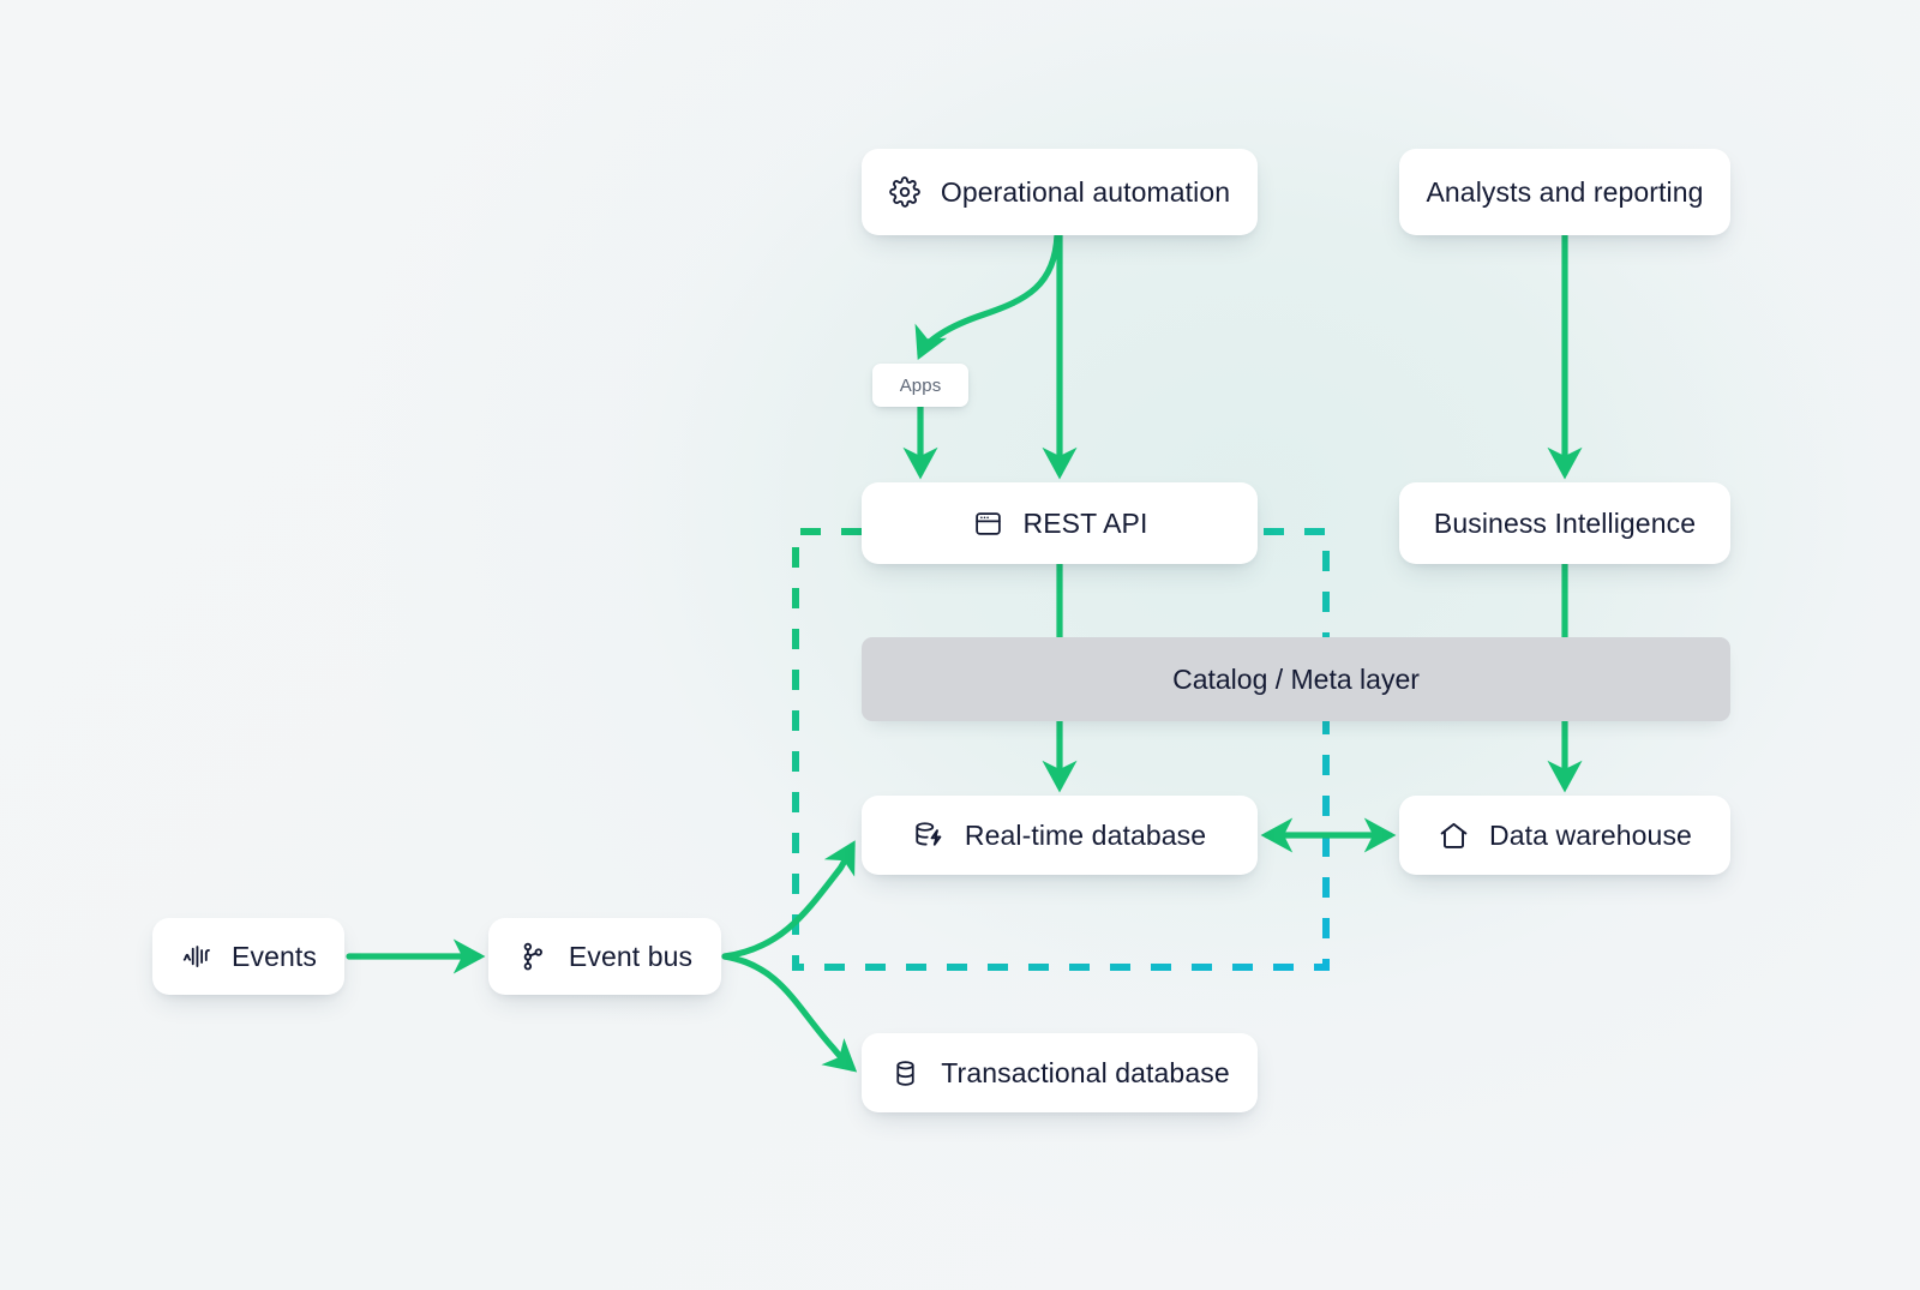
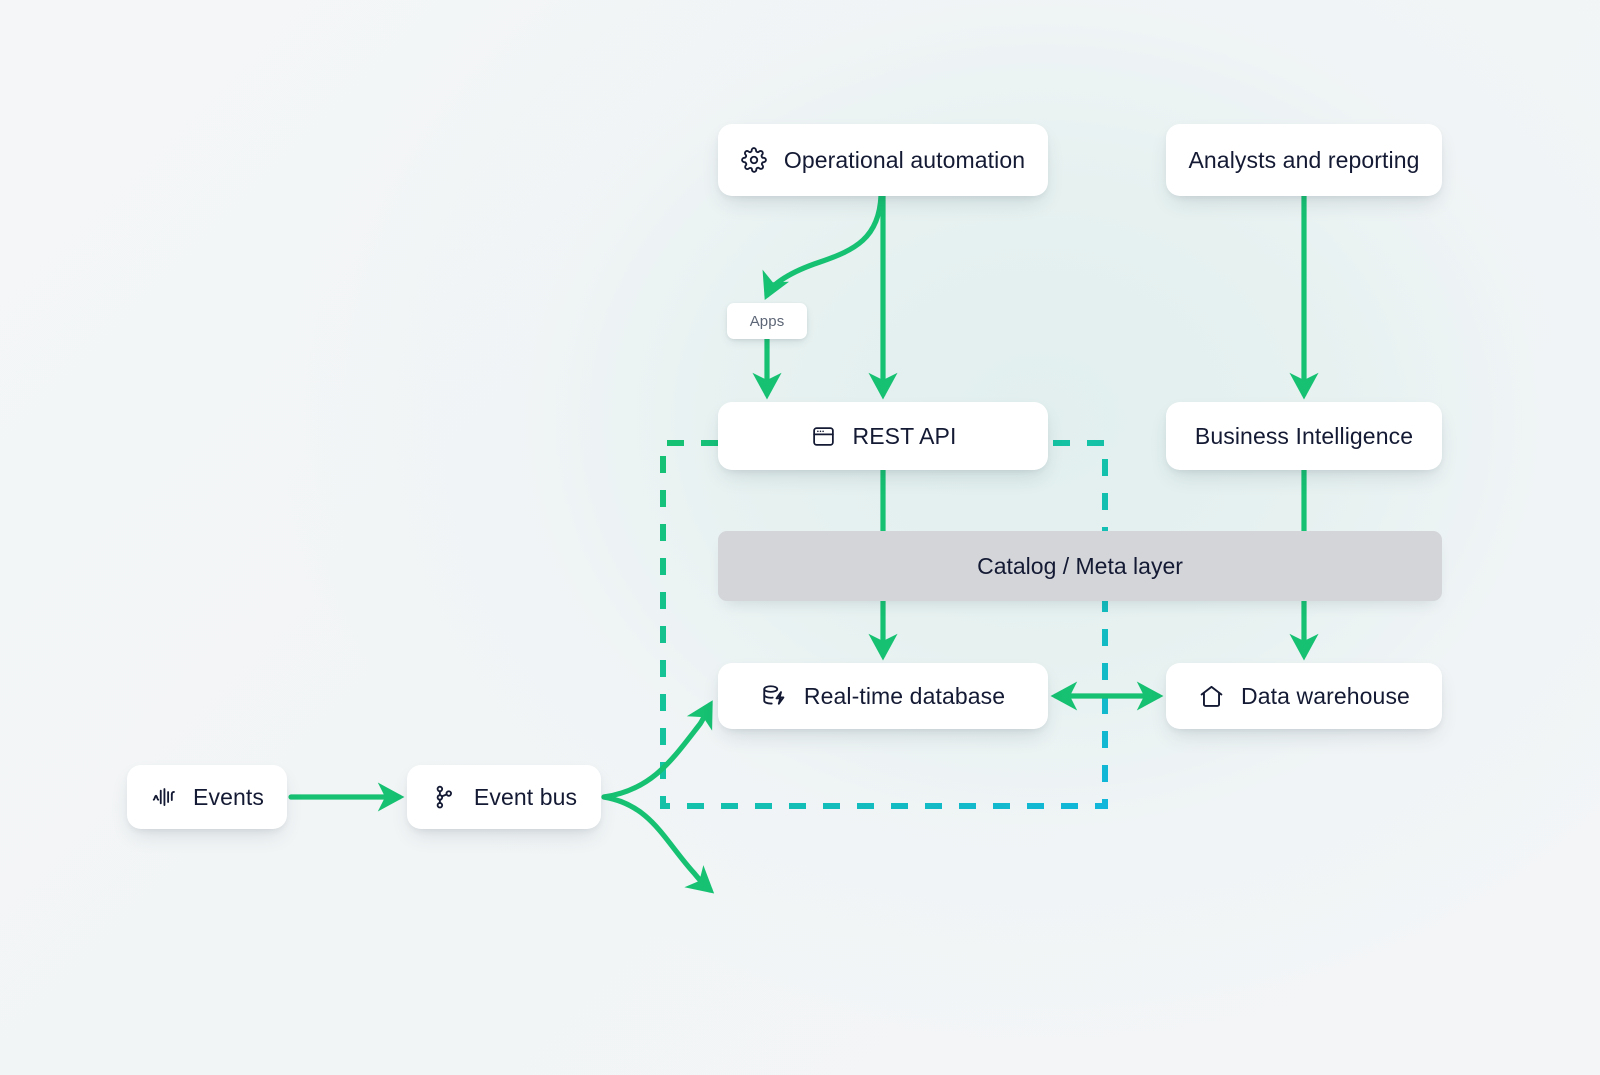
  Catalog / Meta layer
  Operational automation
  Analysts and reporting
  Apps
  REST API
  Business Intelligence
  Real-time database
  Data warehouse
  Events
  Event bus
- Transactional database
